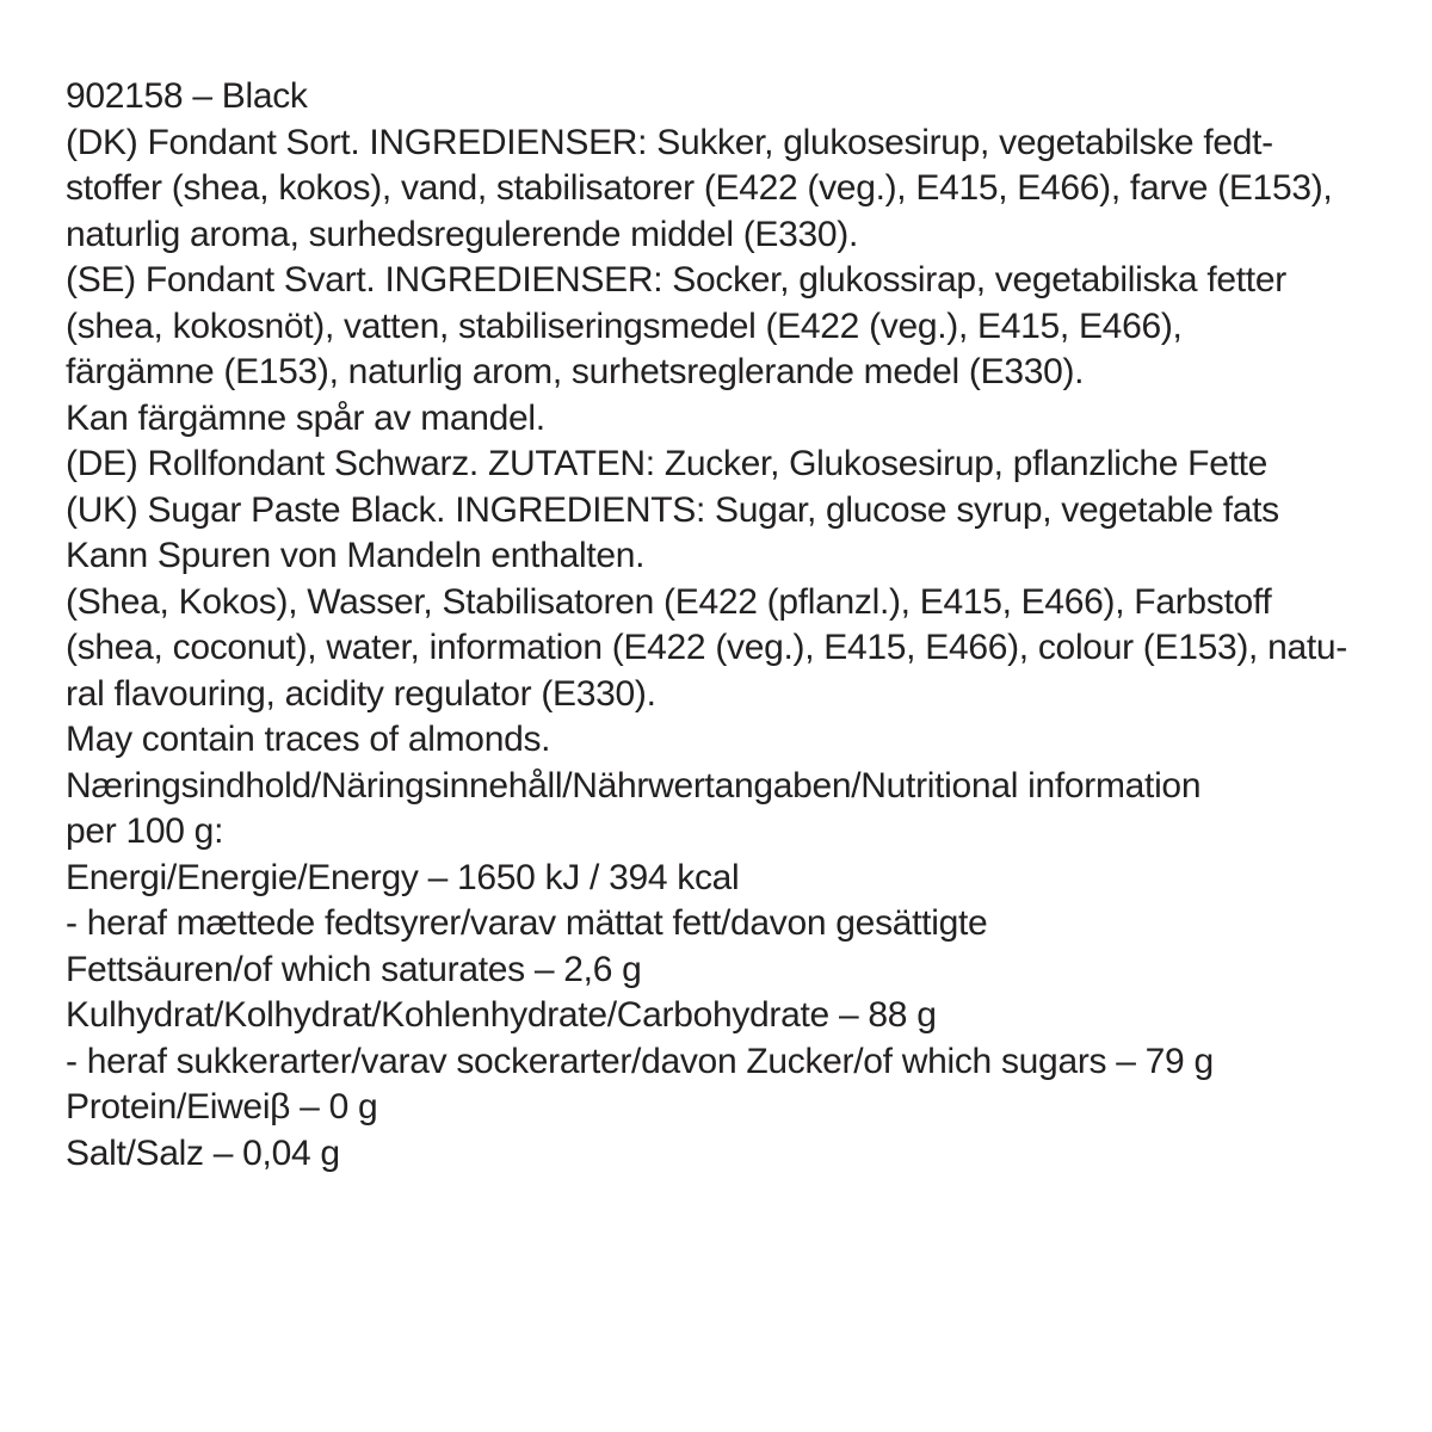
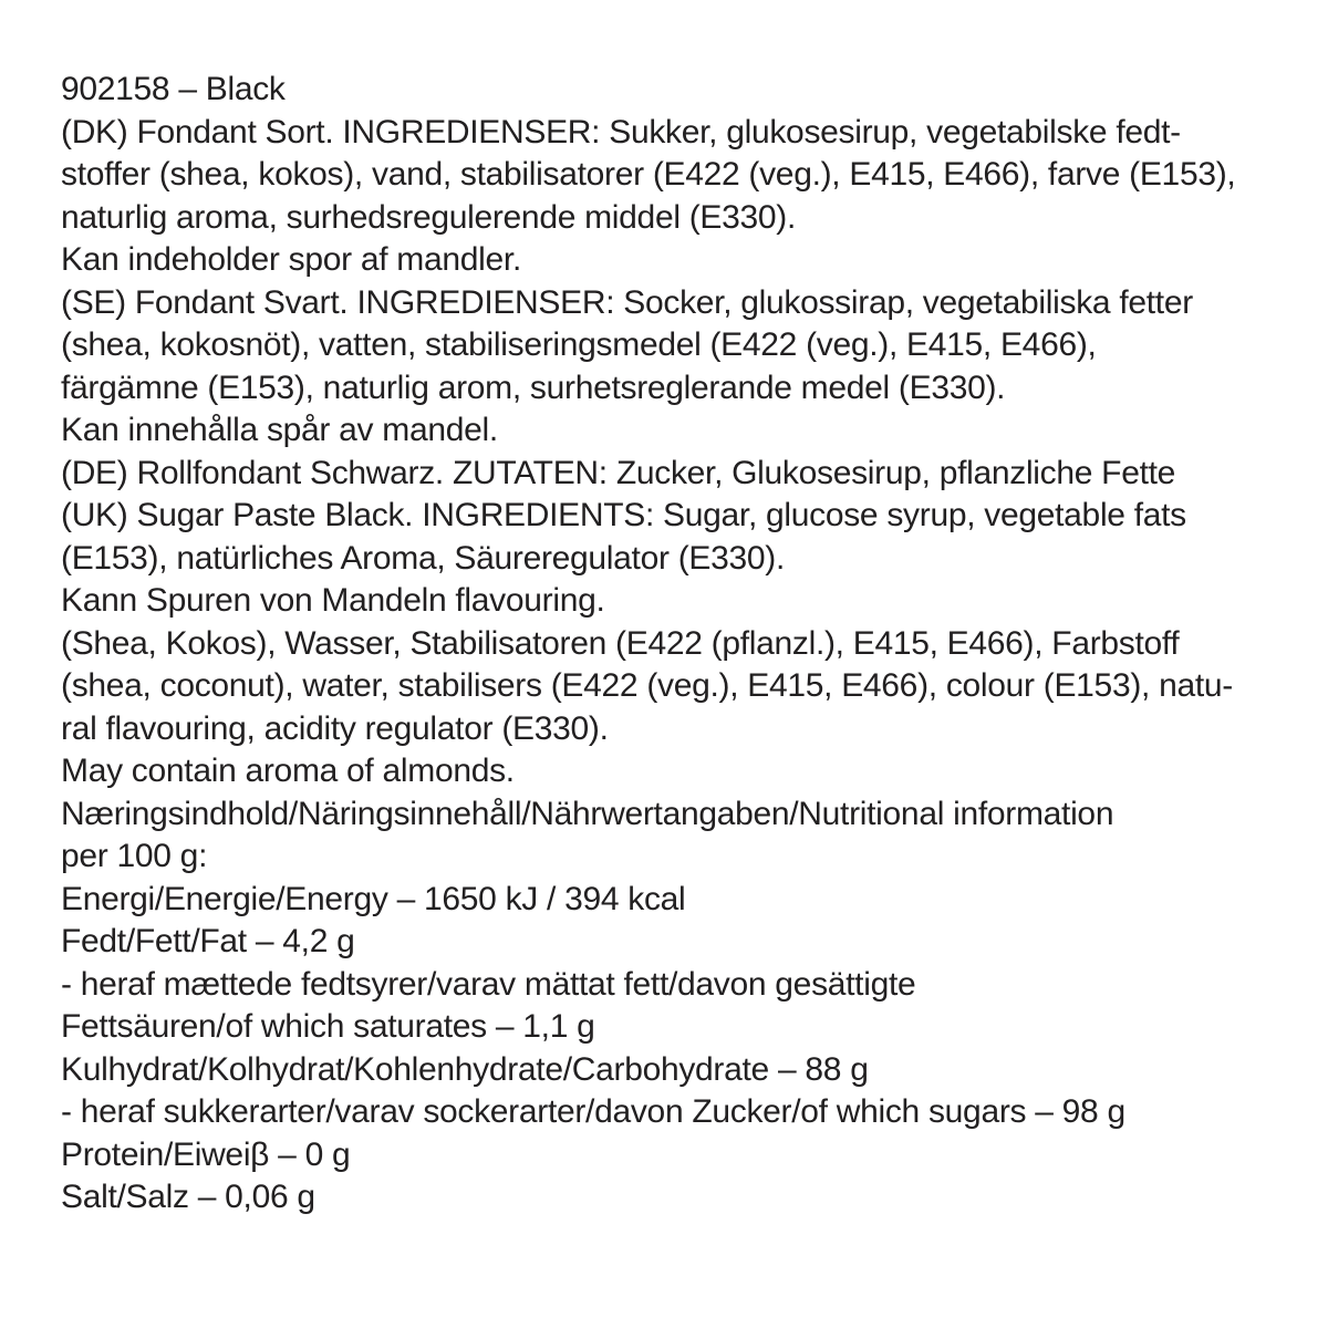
  902158 – Black
  (DK) Fondant Sort. INGREDIENSER: Sukker, glukosesirup, vegetabilske fedt-
  stoffer (shea, kokos), vand, stabilisatorer (E422 (veg.), E415, E466), farve (E153),
  naturlig aroma, surhedsregulerende middel (E330).
+ Kan indeholder spor af mandler.
  (SE) Fondant Svart. INGREDIENSER: Socker, glukossirap, vegetabiliska fetter
  (shea, kokosnöt), vatten, stabiliseringsmedel (E422 (veg.), E415, E466),
  färgämne (E153), naturlig arom, surhetsreglerande medel (E330).
- Kan färgämne spår av mandel.
+ Kan innehålla spår av mandel.
  (DE) Rollfondant Schwarz. ZUTATEN: Zucker, Glukosesirup, pflanzliche Fette
  (UK) Sugar Paste Black. INGREDIENTS: Sugar, glucose syrup, vegetable fats
+ (E153), natürliches Aroma, Säureregulator (E330).
- Kann Spuren von Mandeln enthalten.
+ Kann Spuren von Mandeln flavouring.
  (Shea, Kokos), Wasser, Stabilisatoren (E422 (pflanzl.), E415, E466), Farbstoff
- (shea, coconut), water, information (E422 (veg.), E415, E466), colour (E153), natu-
+ (shea, coconut), water, stabilisers (E422 (veg.), E415, E466), colour (E153), natu-
  ral flavouring, acidity regulator (E330).
- May contain traces of almonds.
+ May contain aroma of almonds.
  Næringsindhold/Näringsinnehåll/Nährwertangaben/Nutritional information
  per 100 g:
  Energi/Energie/Energy – 1650 kJ / 394 kcal
+ Fedt/Fett/Fat – 4,2 g
  - heraf mættede fedtsyrer/varav mättat fett/davon gesättigte
- Fettsäuren/of which saturates – 2,6 g
+ Fettsäuren/of which saturates – 1,1 g
  Kulhydrat/Kolhydrat/Kohlenhydrate/Carbohydrate – 88 g
- - heraf sukkerarter/varav sockerarter/davon Zucker/of which sugars – 79 g
+ - heraf sukkerarter/varav sockerarter/davon Zucker/of which sugars – 98 g
  Protein/Eiweiβ – 0 g
- Salt/Salz – 0,04 g
+ Salt/Salz – 0,06 g
